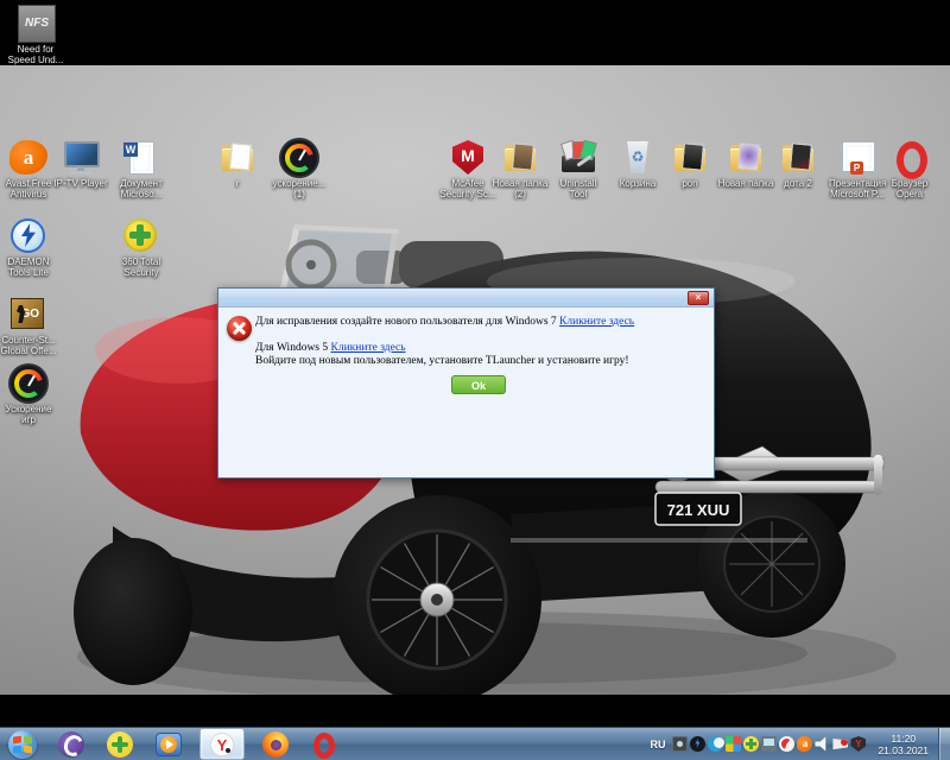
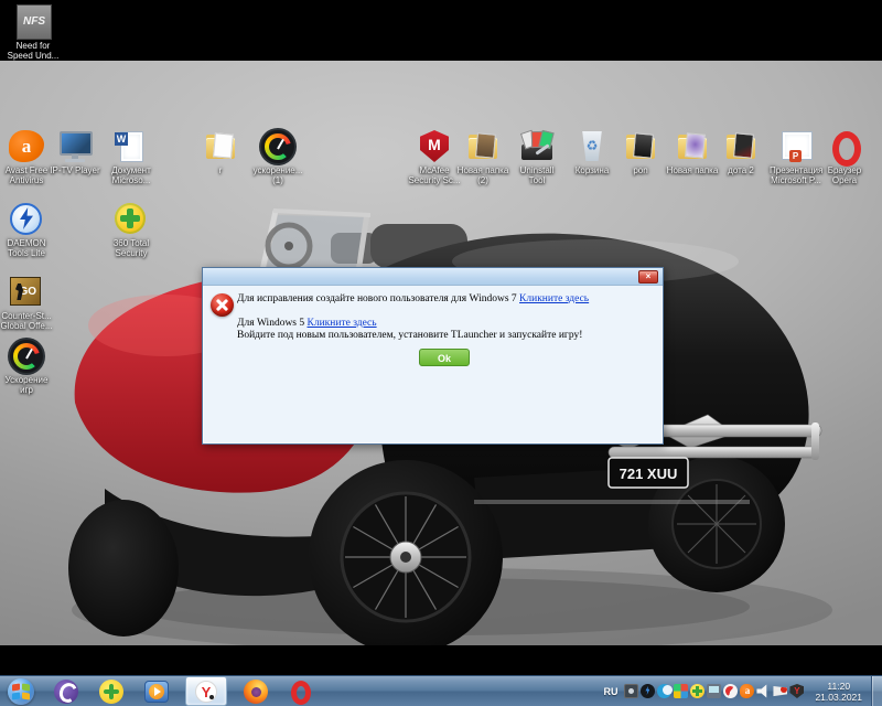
  NFS
  Need for
  Speed Und...
  721 XUU
  a
  Avast Free
  Antivirus
  IP-TV Player
  W
  Документ
  Microso...
  r
  ускорение...
  (1)
  M
  McAfee
  Security Sc...
  Новая папка
  (2)
  Uninstall
  Tool
  ♻
  Корзина
  pon
  Новая папка
  дота 2
  P
  Презентация
  Microsoft P...
  Браузер
  Opera
  DAEMON
  Tools Lite
  360 Total
  Security
  GO
  Counter-St...
  Global Offe...
  Ускорение
  игр
  ×
  Для исправления создайте нового пользователя для Windows 7 Кликните здесь
  Для Windows 5 Кликните здесь
- Войдите под новым пользователем, установите TLauncher и установите игру!
+ Войдите под новым пользователем, установите TLauncher и запускайте игру!
  Ok
  Y
  RU
  11:20
  21.03.2021
